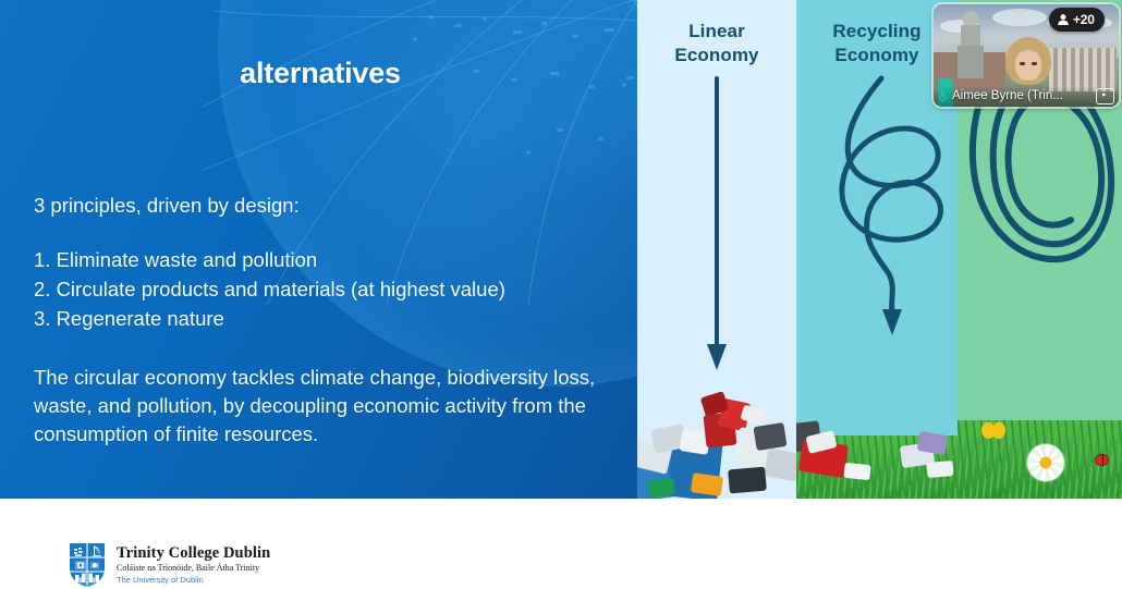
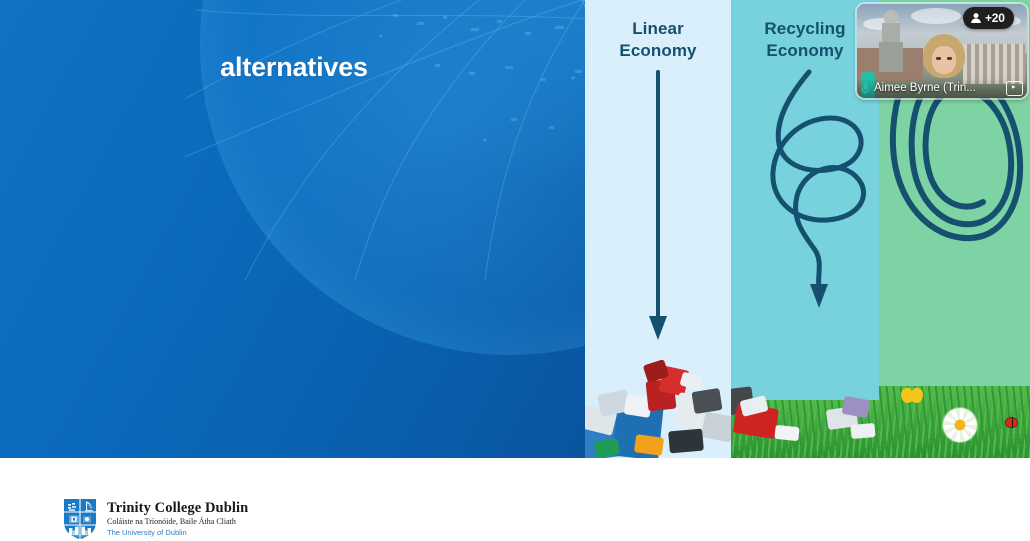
  alternatives
- 3 principles, driven by design:
- 1. Eliminate waste and pollution
- 2. Circulate products and materials (at highest value)
- 3. Regenerate nature
- The circular economy tackles climate change, biodiversity loss, waste, and pollution, by decoupling economic activity from the consumption of finite resources.
  Linear
  Economy
  Recycling
  Economy
  Aimee Byrne (Trin...
  +20
  Trinity College Dublin
- Coláiste na Tríonóide, Baile Átha Trinity
+ Coláiste na Tríonóide, Baile Átha Cliath
  The University of Dublin
